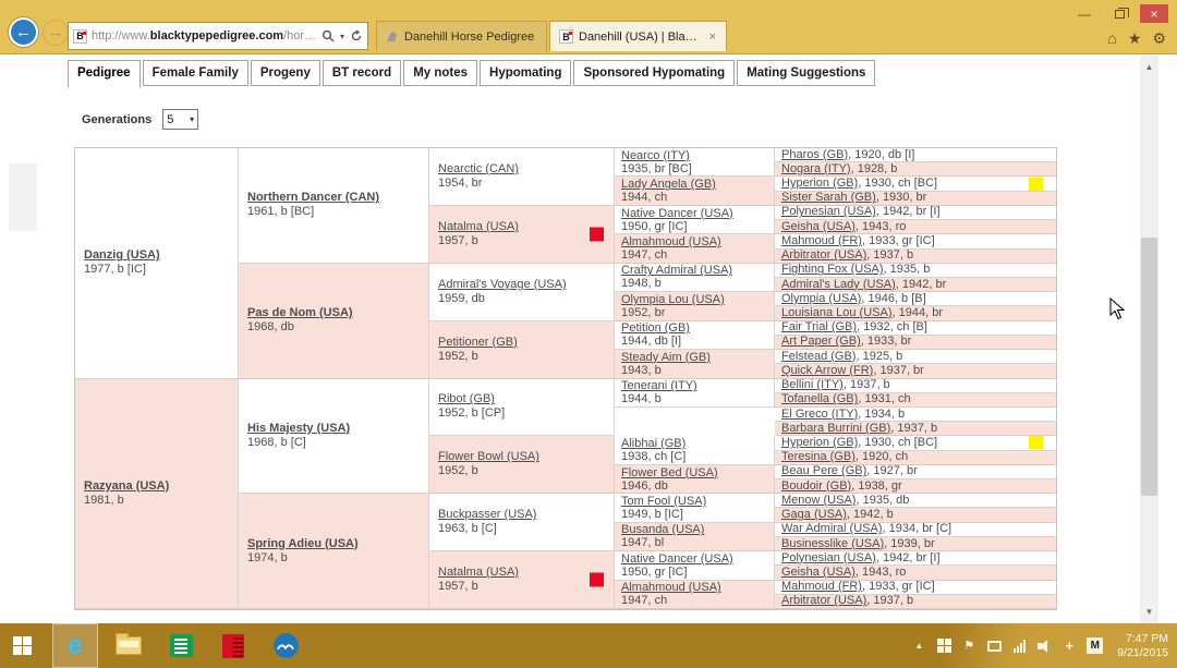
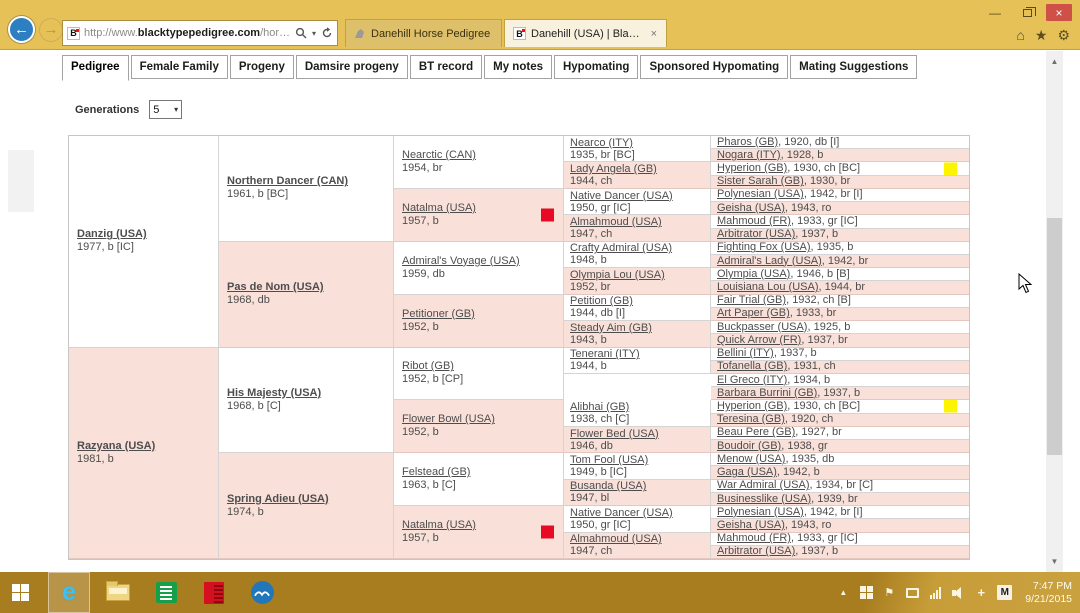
  —
  ×
  ←
  →
  B
  http://www.blacktypepedigree.com/horse
  ▾
  Danehill Horse Pedigree
  B
  Danehill (USA) | Blackt
  ×
  ⌂
  ★
  ⚙
  Pedigree
  Female Family
  Progeny
+ Damsire progeny
  BT record
  My notes
  Hypomating
  Sponsored Hypomating
  Mating Suggestions
  Generations
  5
  ▾
  Danzig (USA)
  1977, b [IC]
  Razyana (USA)
  1981, b
  Northern Dancer (CAN)
  1961, b [BC]
  Pas de Nom (USA)
  1968, db
  His Majesty (USA)
  1968, b [C]
  Spring Adieu (USA)
  1974, b
  Nearctic (CAN)
  1954, br
  Natalma (USA)
  1957, b
  Admiral's Voyage (USA)
  1959, db
  Petitioner (GB)
  1952, b
  Ribot (GB)
  1952, b [CP]
  Flower Bowl (USA)
  1952, b
- Buckpasser (USA)
+ Felstead (GB)
  1963, b [C]
  Natalma (USA)
  1957, b
  Nearco (ITY)
  1935, br [BC]
  Lady Angela (GB)
  1944, ch
  Native Dancer (USA)
  1950, gr [IC]
  Almahmoud (USA)
  1947, ch
  Crafty Admiral (USA)
  1948, b
  Olympia Lou (USA)
  1952, br
  Petition (GB)
  1944, db [I]
  Steady Aim (GB)
  1943, b
  Tenerani (ITY)
  1944, b
  Alibhai (GB)
  1938, ch [C]
  Flower Bed (USA)
  1946, db
  Tom Fool (USA)
  1949, b [IC]
  Busanda (USA)
  1947, bl
  Native Dancer (USA)
  1950, gr [IC]
  Almahmoud (USA)
  1947, ch
  Pharos (GB)
  1920, db [I]
  Nogara (ITY)
  1928, b
  Hyperion (GB)
  1930, ch [BC]
  Sister Sarah (GB)
  1930, br
  Polynesian (USA)
  1942, br [I]
  Geisha (USA)
  1943, ro
  Mahmoud (FR)
  1933, gr [IC]
  Arbitrator (USA)
  1937, b
  Fighting Fox (USA)
  1935, b
  Admiral's Lady (USA)
  1942, br
  Olympia (USA)
  1946, b [B]
  Louisiana Lou (USA)
  1944, br
  Fair Trial (GB)
  1932, ch [B]
  Art Paper (GB)
  1933, br
- Felstead (GB)
+ Buckpasser (USA)
  1925, b
  Quick Arrow (FR)
  1937, br
  Bellini (ITY)
  1937, b
  Tofanella (GB)
  1931, ch
  El Greco (ITY)
  1934, b
  Barbara Burrini (GB)
  1937, b
  Hyperion (GB)
  1930, ch [BC]
  Teresina (GB)
  1920, ch
  Beau Pere (GB)
  1927, br
  Boudoir (GB)
  1938, gr
  Menow (USA)
  1935, db
  Gaga (USA)
  1942, b
  War Admiral (USA)
  1934, br [C]
  Businesslike (USA)
  1939, br
  Polynesian (USA)
  1942, br [I]
  Geisha (USA)
  1943, ro
  Mahmoud (FR)
  1933, gr [IC]
  Arbitrator (USA)
  1937, b
  ▲
  ▼
  e
  ▲
  ⚑
  +
  M
  7:47 PM
  9/21/2015
